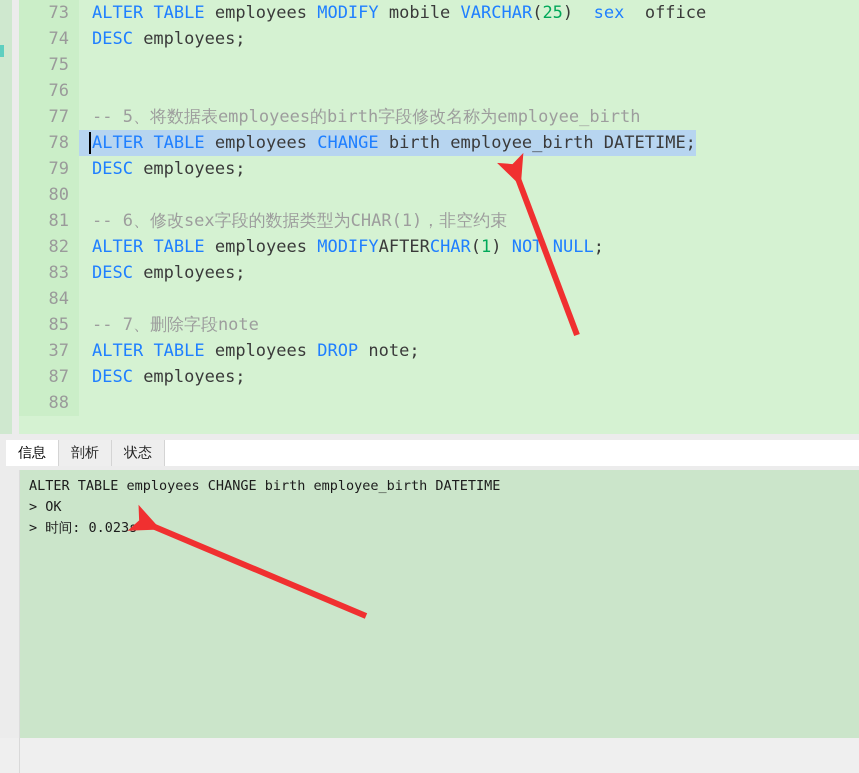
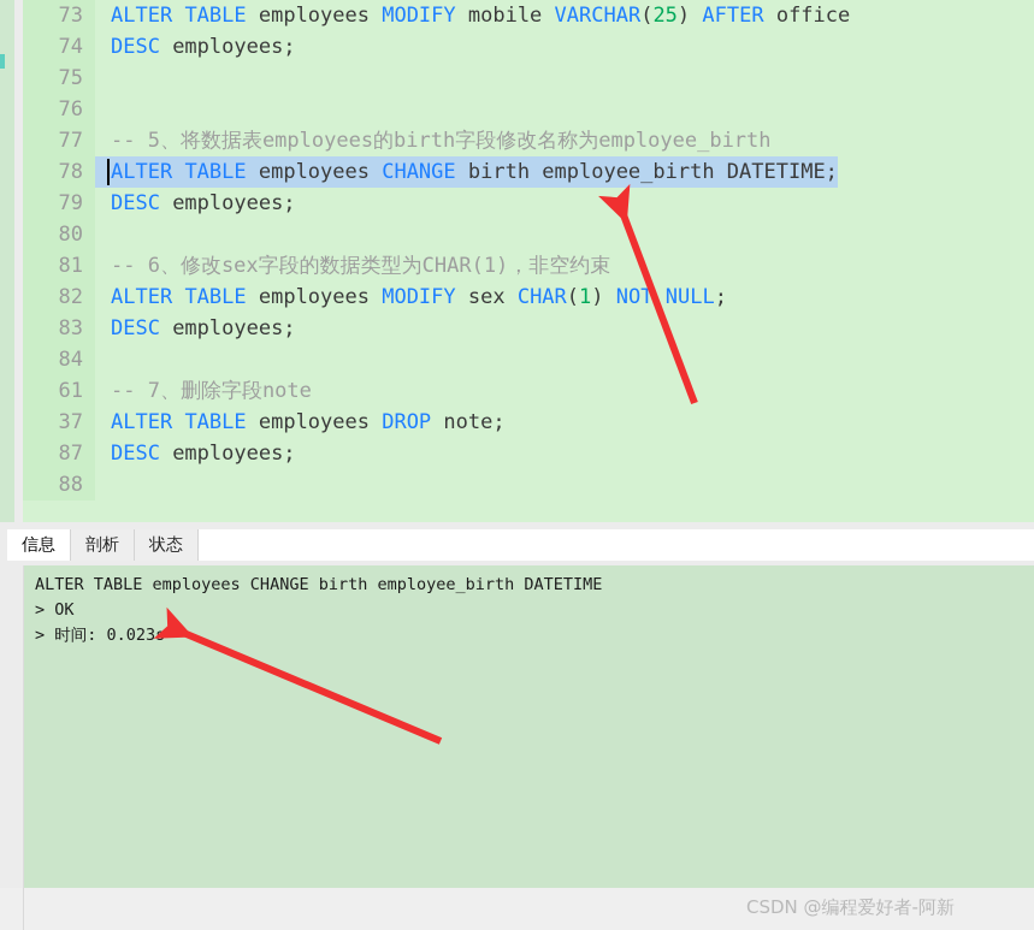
- 73 ALTER TABLE employees MODIFY mobile VARCHAR(25) sex office
+ 73 ALTER TABLE employees MODIFY mobile VARCHAR(25) AFTER office
  74 DESC employees;
  75
  76
  77 -- 5、将数据表employees的birth字段修改名称为employee_birth
  78 ALTER TABLE employees CHANGE birth employee_birth DATETIME;
  79 DESC employees;
  80
  81 -- 6、修改sex字段的数据类型为CHAR(1)，非空约束
- 82 ALTER TABLE employees MODIFYAFTERCHAR(1) NOT NULL;
+ 82 ALTER TABLE employees MODIFY sex CHAR(1) NOT NULL;
  83 DESC employees;
  84
- 85 -- 7、删除字段note
+ 61 -- 7、删除字段note
  37 ALTER TABLE employees DROP note;
  87 DESC employees;
  88
  信息
  剖析
  状态
  ALTER TABLE employees CHANGE birth employee_birth DATETIME
  > OK
  > 时间: 0.023s
+ CSDN @编程爱好者-阿新
